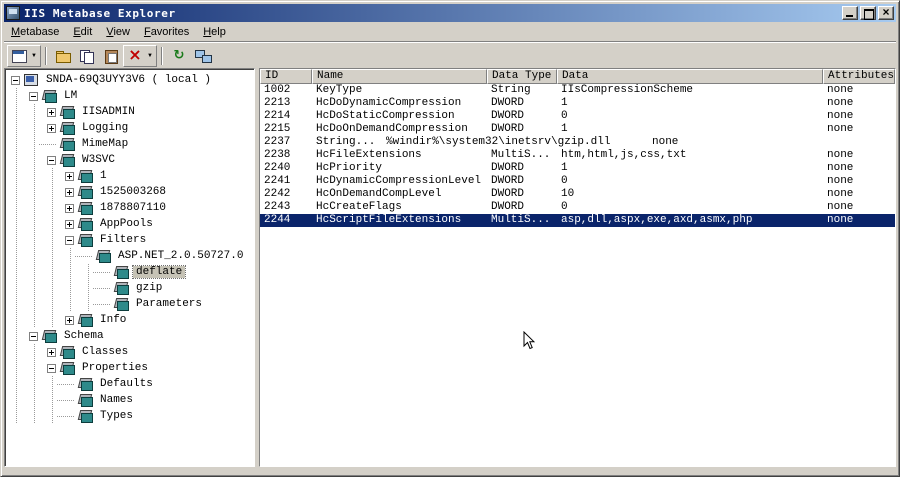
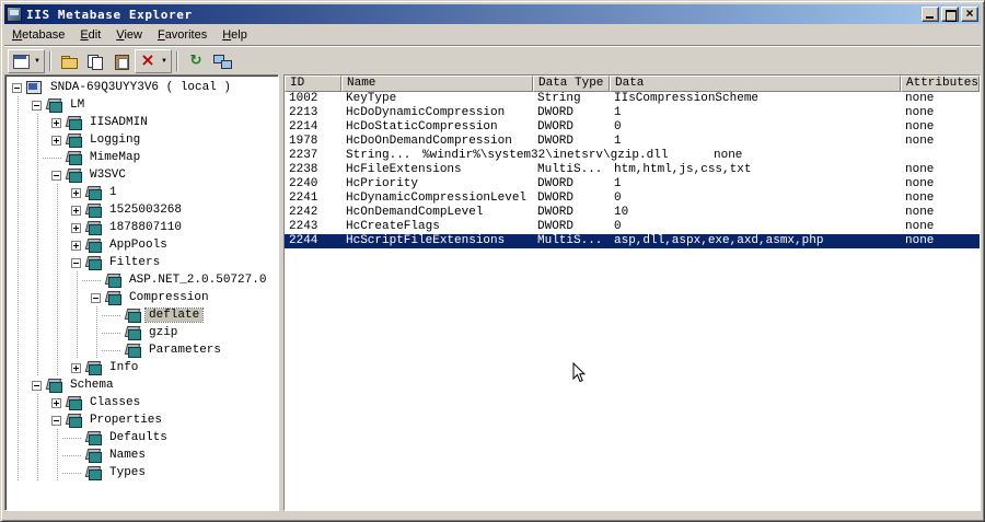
  IIS Metabase Explorer
  Metabase
  Edit
  View
  Favorites
  Help
  SNDA-69Q3UYY3V6 ( local )
  LM
  IISADMIN
  Logging
  MimeMap
  W3SVC
  1
  1525003268
  1878807110
  AppPools
  Filters
  ASP.NET_2.0.50727.0
+ Compression
  deflate
  gzip
  Parameters
  Info
  Schema
  Classes
  Properties
  Defaults
  Names
  Types
  ID
  Name
  Data Type
  Data
  Attributes
  1002
  KeyType
  String
  IIsCompressionScheme
  none
  2213
  HcDoDynamicCompression
  DWORD
  1
  none
  2214
  HcDoStaticCompression
  DWORD
  0
  none
- 2215
+ 1978
  HcDoOnDemandCompression
  DWORD
  1
  none
  2237
  String...
  %windir%\system32\inetsrv\gzip.dll
  none
  2238
  HcFileExtensions
  MultiS...
  htm,html,js,css,txt
  none
  2240
  HcPriority
  DWORD
  1
  none
  2241
  HcDynamicCompressionLevel
  DWORD
  0
  none
  2242
  HcOnDemandCompLevel
  DWORD
  10
  none
  2243
  HcCreateFlags
  DWORD
  0
  none
  2244
  HcScriptFileExtensions
  MultiS...
  asp,dll,aspx,exe,axd,asmx,php
  none
